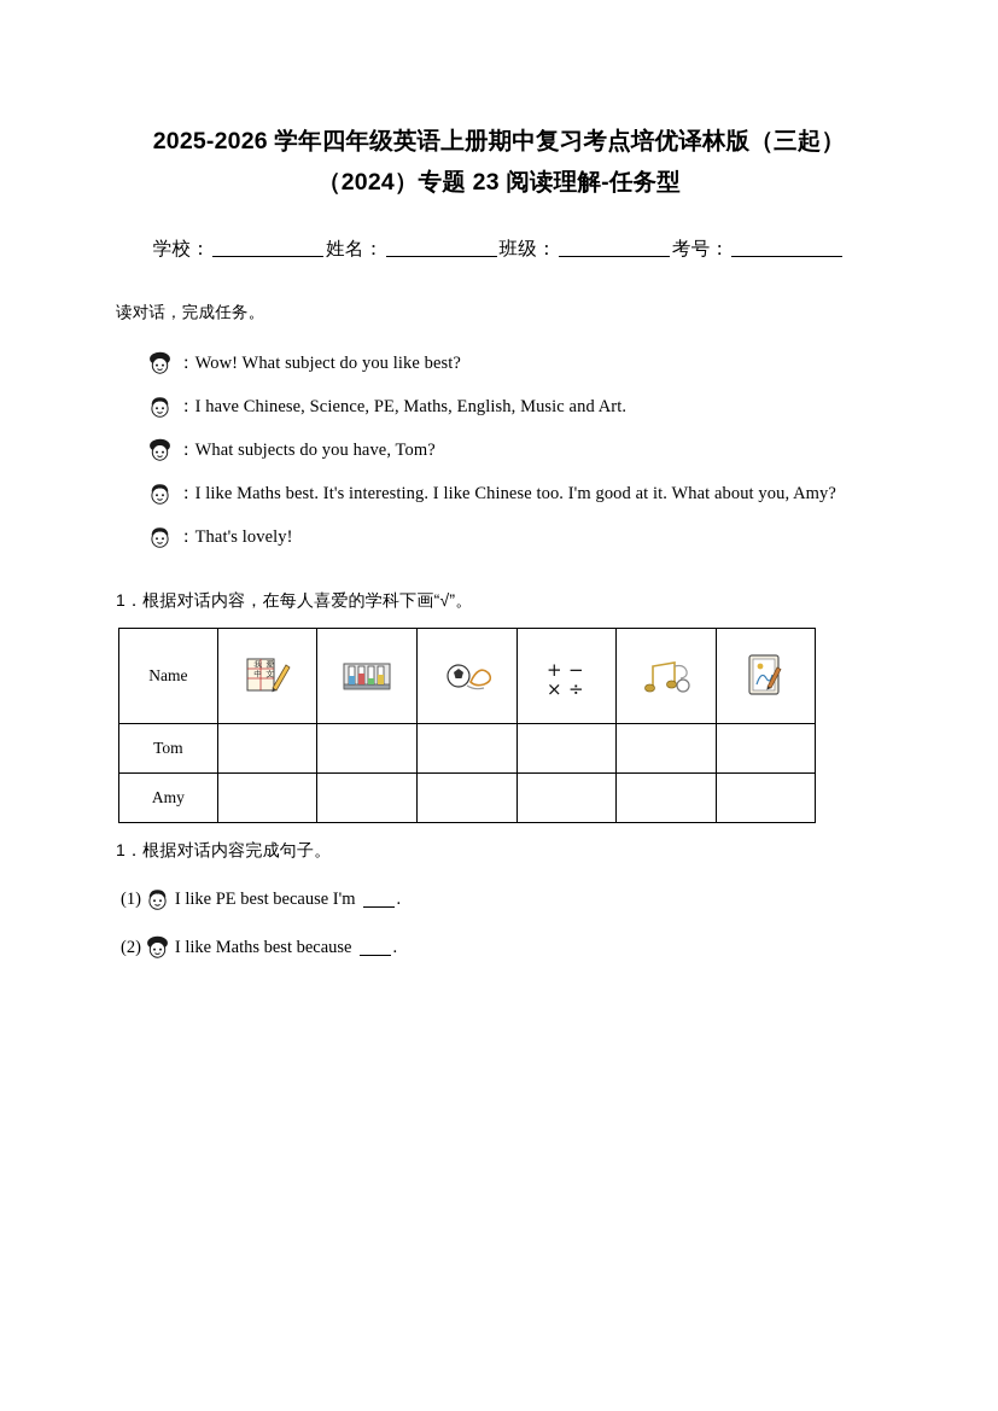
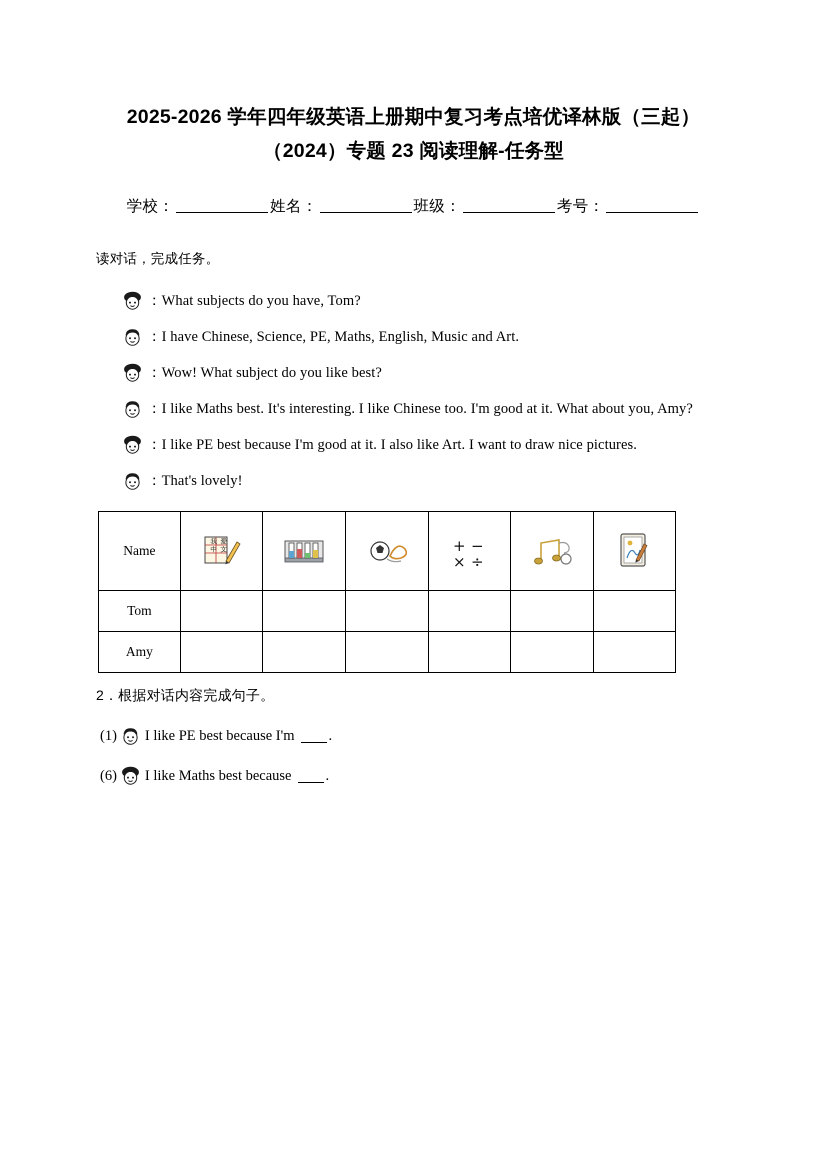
  2025-2026 学年四年级英语上册期中复习考点培优译林版（三起）
  （2024）专题 23 阅读理解-任务型
  学校： 姓名： 班级： 考号：
  读对话，完成任务。
- ：Wow! What subject do you like best?
+ ：What subjects do you have, Tom?
  ：I have Chinese, Science, PE, Maths, English, Music and Art.
- ：What subjects do you have, Tom?
+ ：Wow! What subject do you like best?
  ：I like Maths best. It's interesting. I like Chinese too. I'm good at it. What about you, Amy?
+ ：I like PE best because I'm good at it. I also like Art. I want to draw nice pictures.
  ：That's lovely!
- 1．根据对话内容，在每人喜爱的学科下画“√”。
  Name	我 爱 中 文			+ − × ÷
  Tom
  Amy
- 1．根据对话内容完成句子。
+ 2．根据对话内容完成句子。
  (1)
  I like PE best because I'm
  .
- (2)
+ (6)
  I like Maths best because
  .
